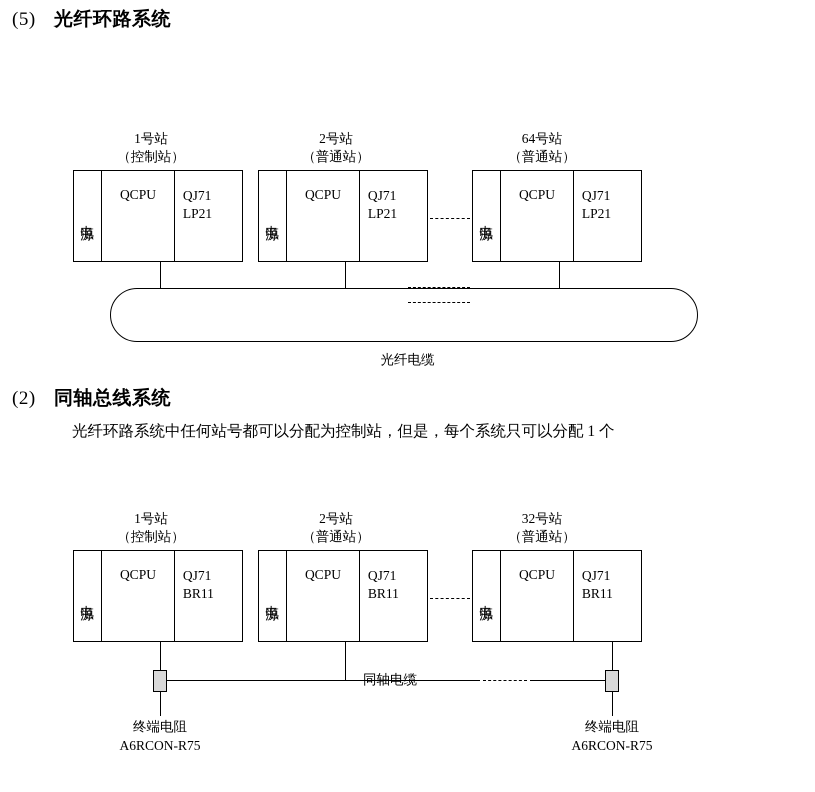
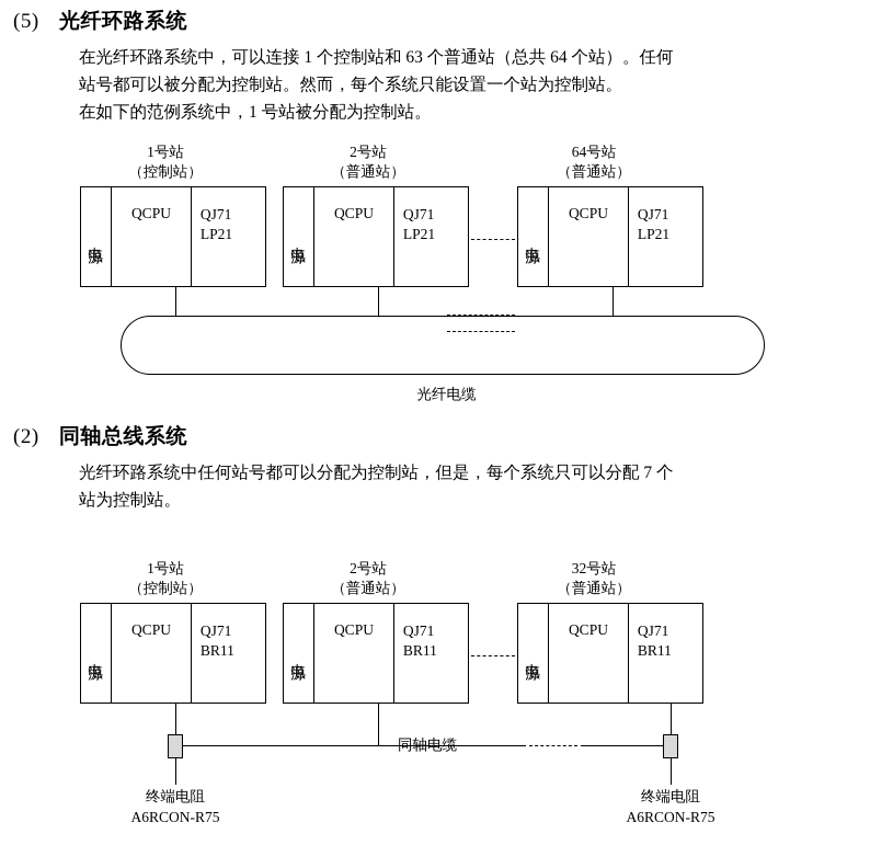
  (5)
  光纤环路系统
+ 在光纤环路系统中，可以连接 1 个控制站和 63 个普通站（总共 64 个站）。任何
+ 站号都可以被分配为控制站。然而，每个系统只能设置一个站为控制站。
+ 在如下的范例系统中，1 号站被分配为控制站。
  1号站
  （控制站）
  2号站
  （普通站）
  64号站
  （普通站）
  QCPU
  QJ71
  LP21
  QCPU
  QJ71
  LP21
  QCPU
  QJ71
  LP21
  光纤电缆
  (2)
  同轴总线系统
- 光纤环路系统中任何站号都可以分配为控制站，但是，每个系统只可以分配 1 个
+ 光纤环路系统中任何站号都可以分配为控制站，但是，每个系统只可以分配 7 个
+ 站为控制站。
  1号站
  （控制站）
  2号站
  （普通站）
  32号站
  （普通站）
  QCPU
  QJ71
  BR11
  QCPU
  QJ71
  BR11
  QCPU
  QJ71
  BR11
  终端电阻
  A6RCON-R75
  终端电阻
  A6RCON-R75
  同轴电缆
